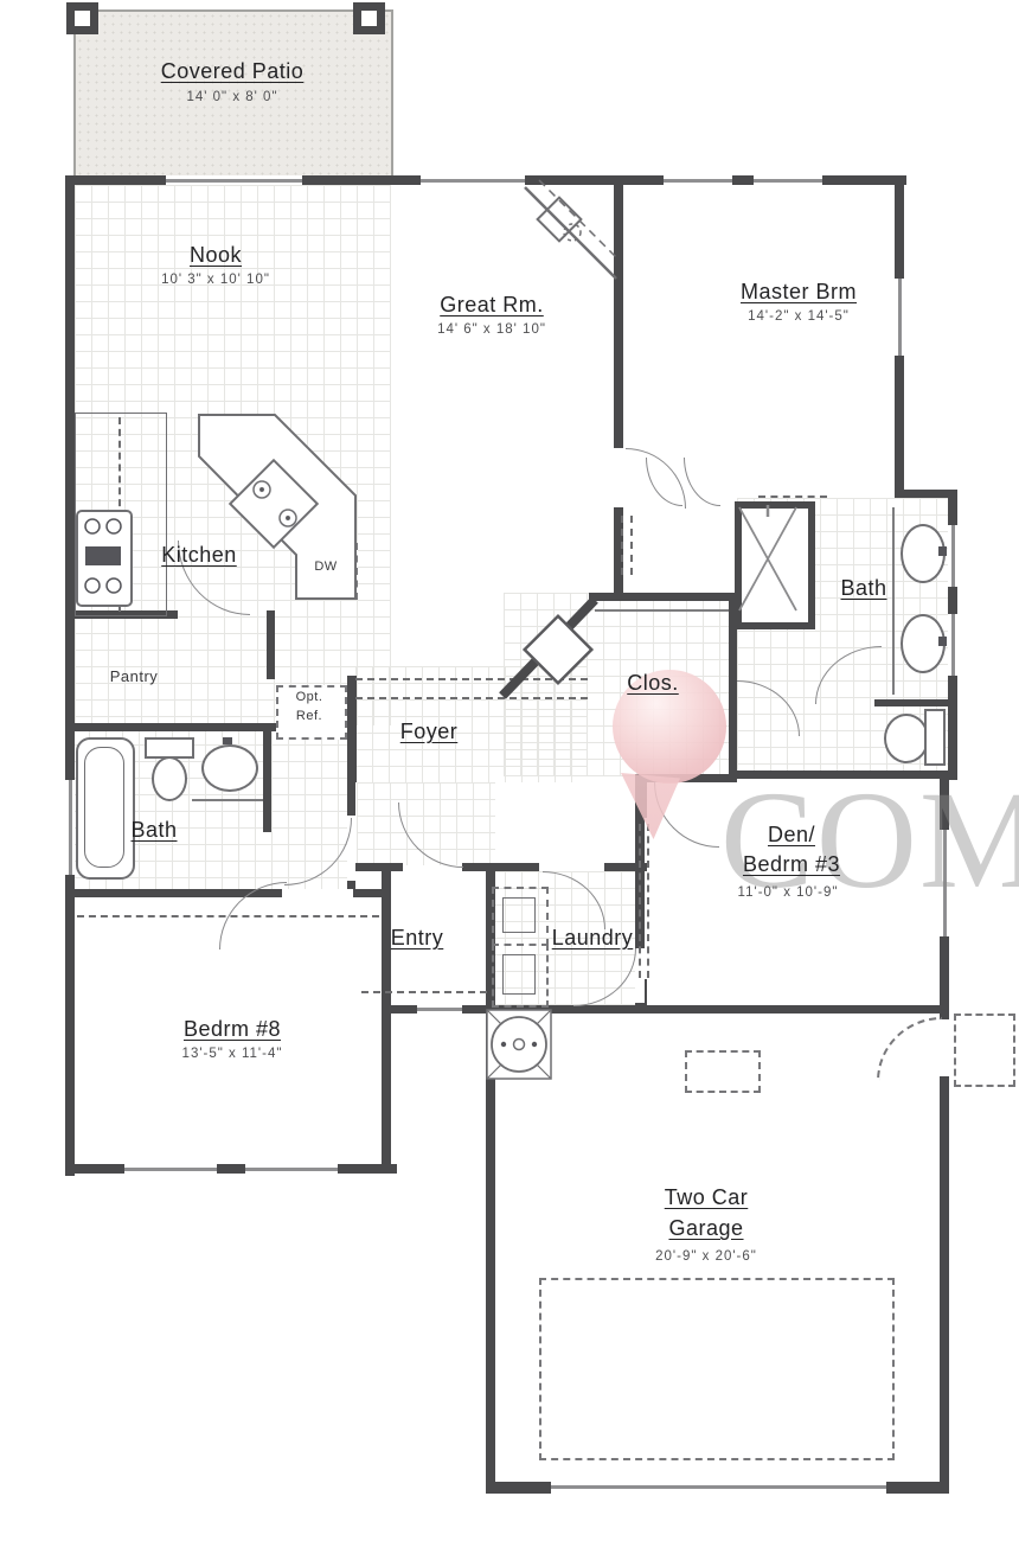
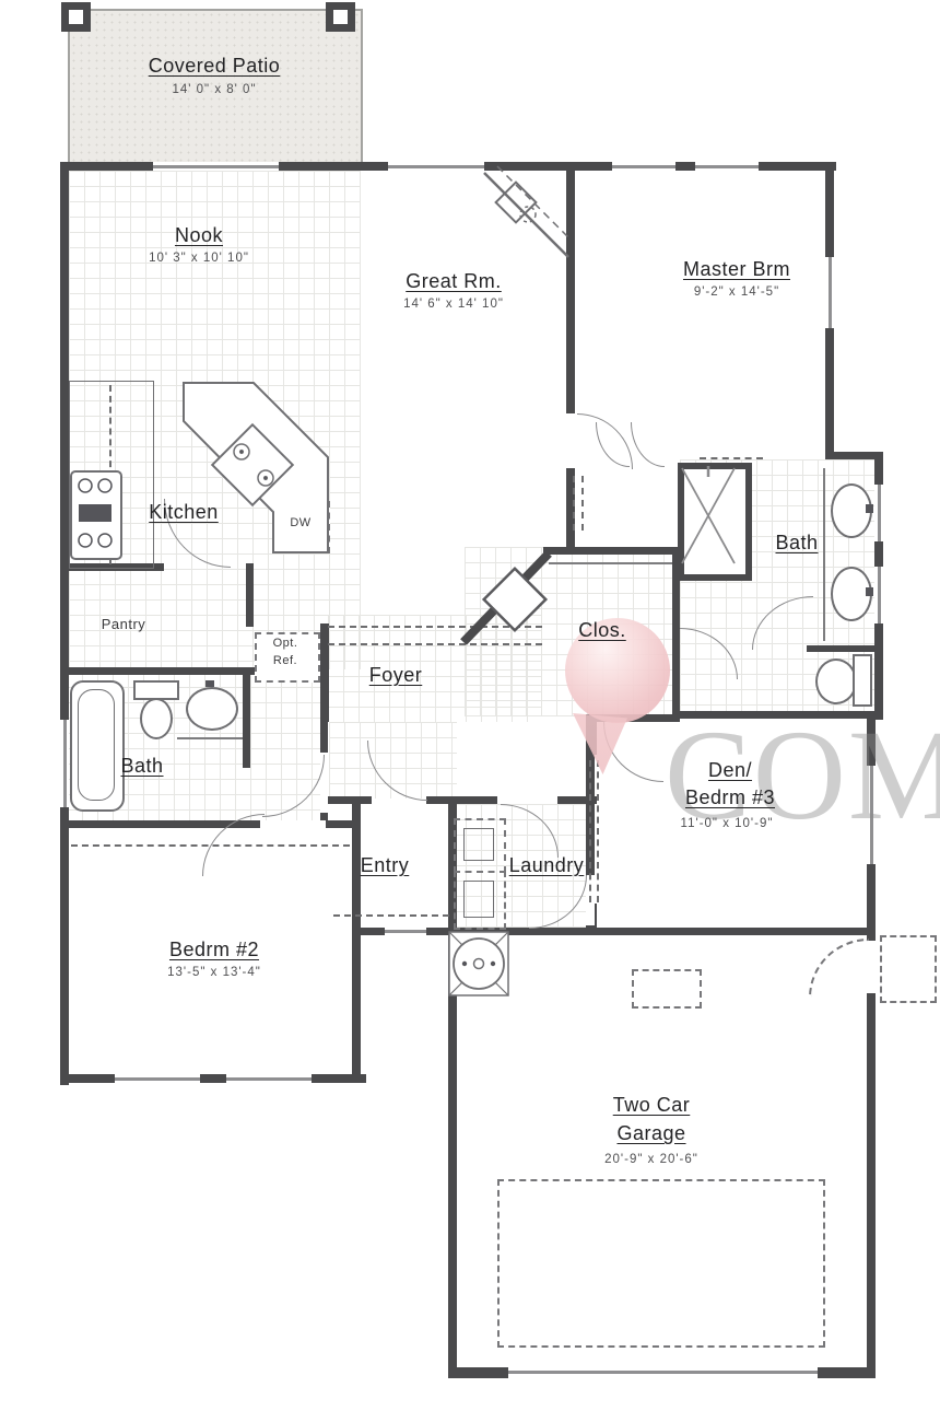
  COM
  Covered Patio
  14' 0" x 8' 0"
  Nook
  10' 3" x 10' 10"
  Great Rm.
- 14' 6" x 18' 10"
+ 14' 6" x 14' 10"
  Master Brm
- 14'-2" x 14'-5"
+ 9'-2" x 14'-5"
  Kitchen
  DW
  Pantry
  Opt.
  Ref.
  Foyer
  Clos.
  Bath
  Bath
  Den/
  Bedrm #3
  11'-0" x 10'-9"
  Entry
  Laundry
- Bedrm #8
+ Bedrm #2
- 13'-5" x 11'-4"
+ 13'-5" x 13'-4"
  Two Car
  Garage
  20'-9" x 20'-6"
